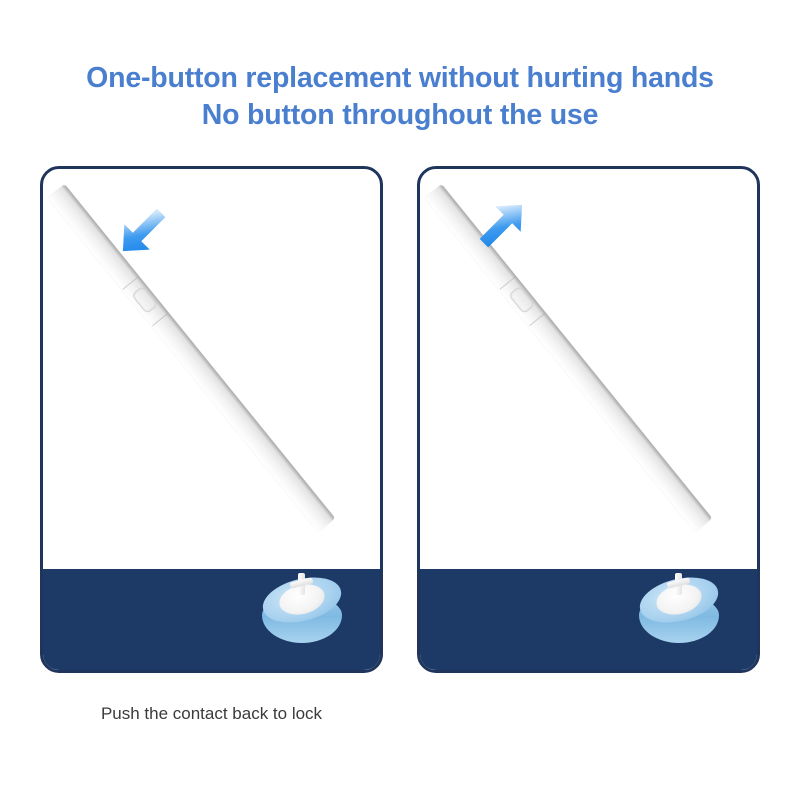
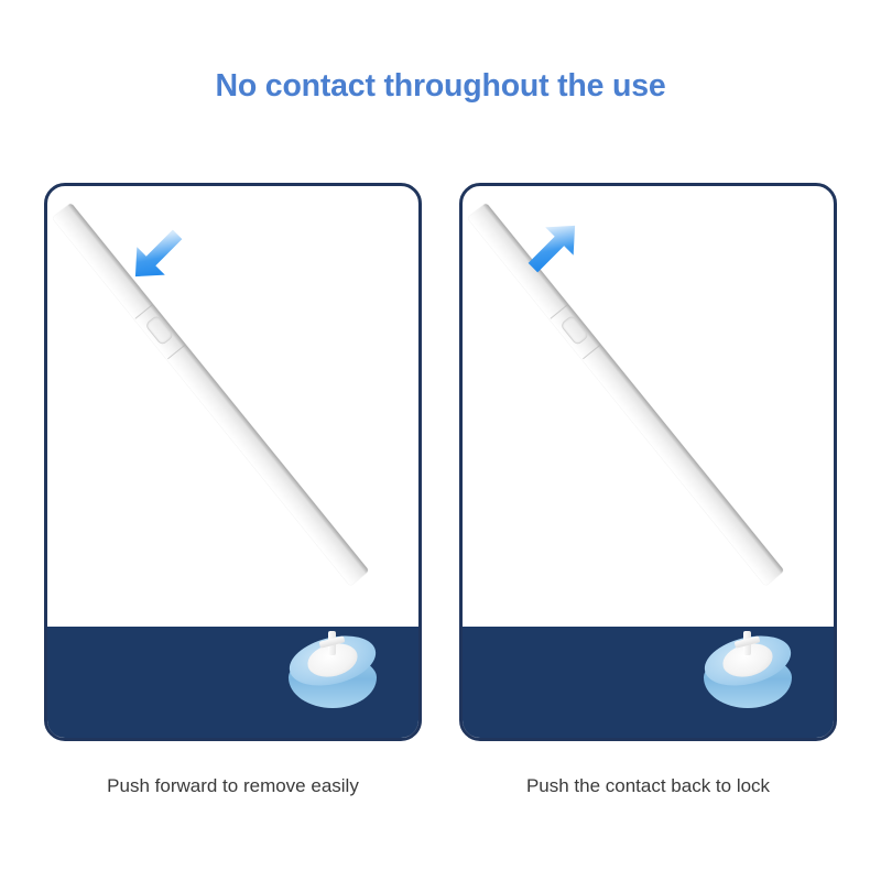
- One-button replacement without hurting hands
- No button throughout the use
+ No contact throughout the use
+ Push forward to remove easily
  Push the contact back to lock
